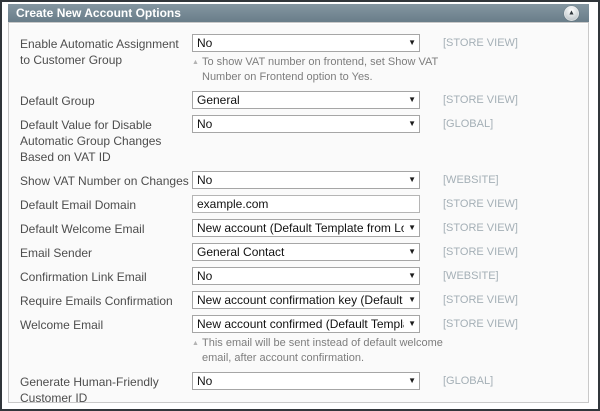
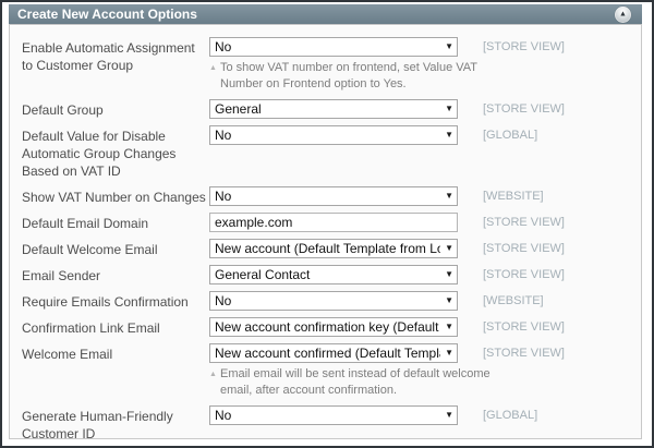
  Create New Account Options
  Enable Automatic Assignment to Customer Group
  No
  ▼
  [STORE VIEW]
- To show VAT number on frontend, set Show VAT Number on Frontend option to Yes.
+ To show VAT number on frontend, set Value VAT Number on Frontend option to Yes.
  Default Group
  General
  ▼
  [STORE VIEW]
  Default Value for Disable Automatic Group Changes Based on VAT ID
  No
  ▼
  [GLOBAL]
  Show VAT Number on Changes
  No
  ▼
  [WEBSITE]
  Default Email Domain
  example.com
  [STORE VIEW]
  Default Welcome Email
  New account (Default Template from L
  ▼
  [STORE VIEW]
  Email Sender
  General Contact
  ▼
  [STORE VIEW]
- Confirmation Link Email
+ Require Emails Confirmation
  No
  ▼
  [WEBSITE]
- Require Emails Confirmation
+ Confirmation Link Email
  ▼
  [STORE VIEW]
  Welcome Email
  ▼
  [STORE VIEW]
- This email will be sent instead of default welcome email, after account confirmation.
+ Email email will be sent instead of default welcome email, after account confirmation.
  Generate Human-Friendly Customer ID
  No
  ▼
  [GLOBAL]
